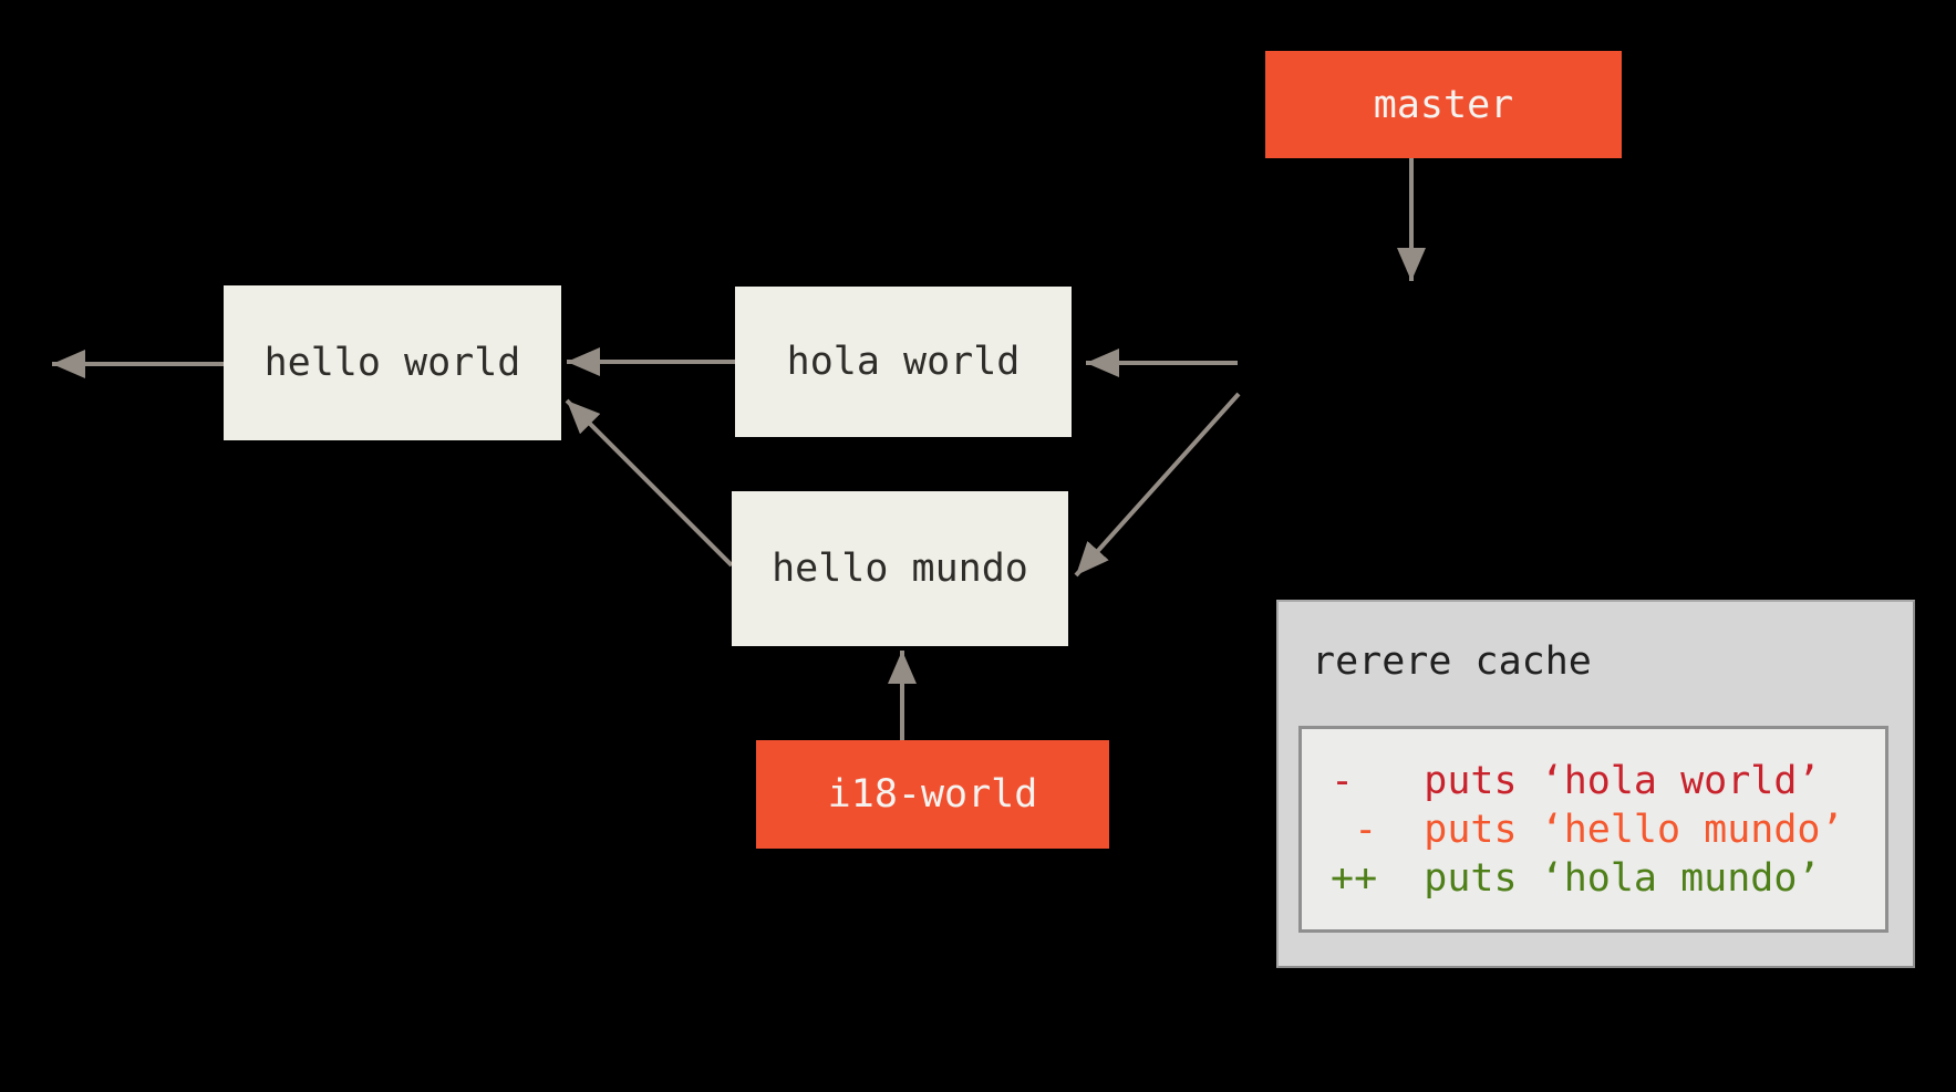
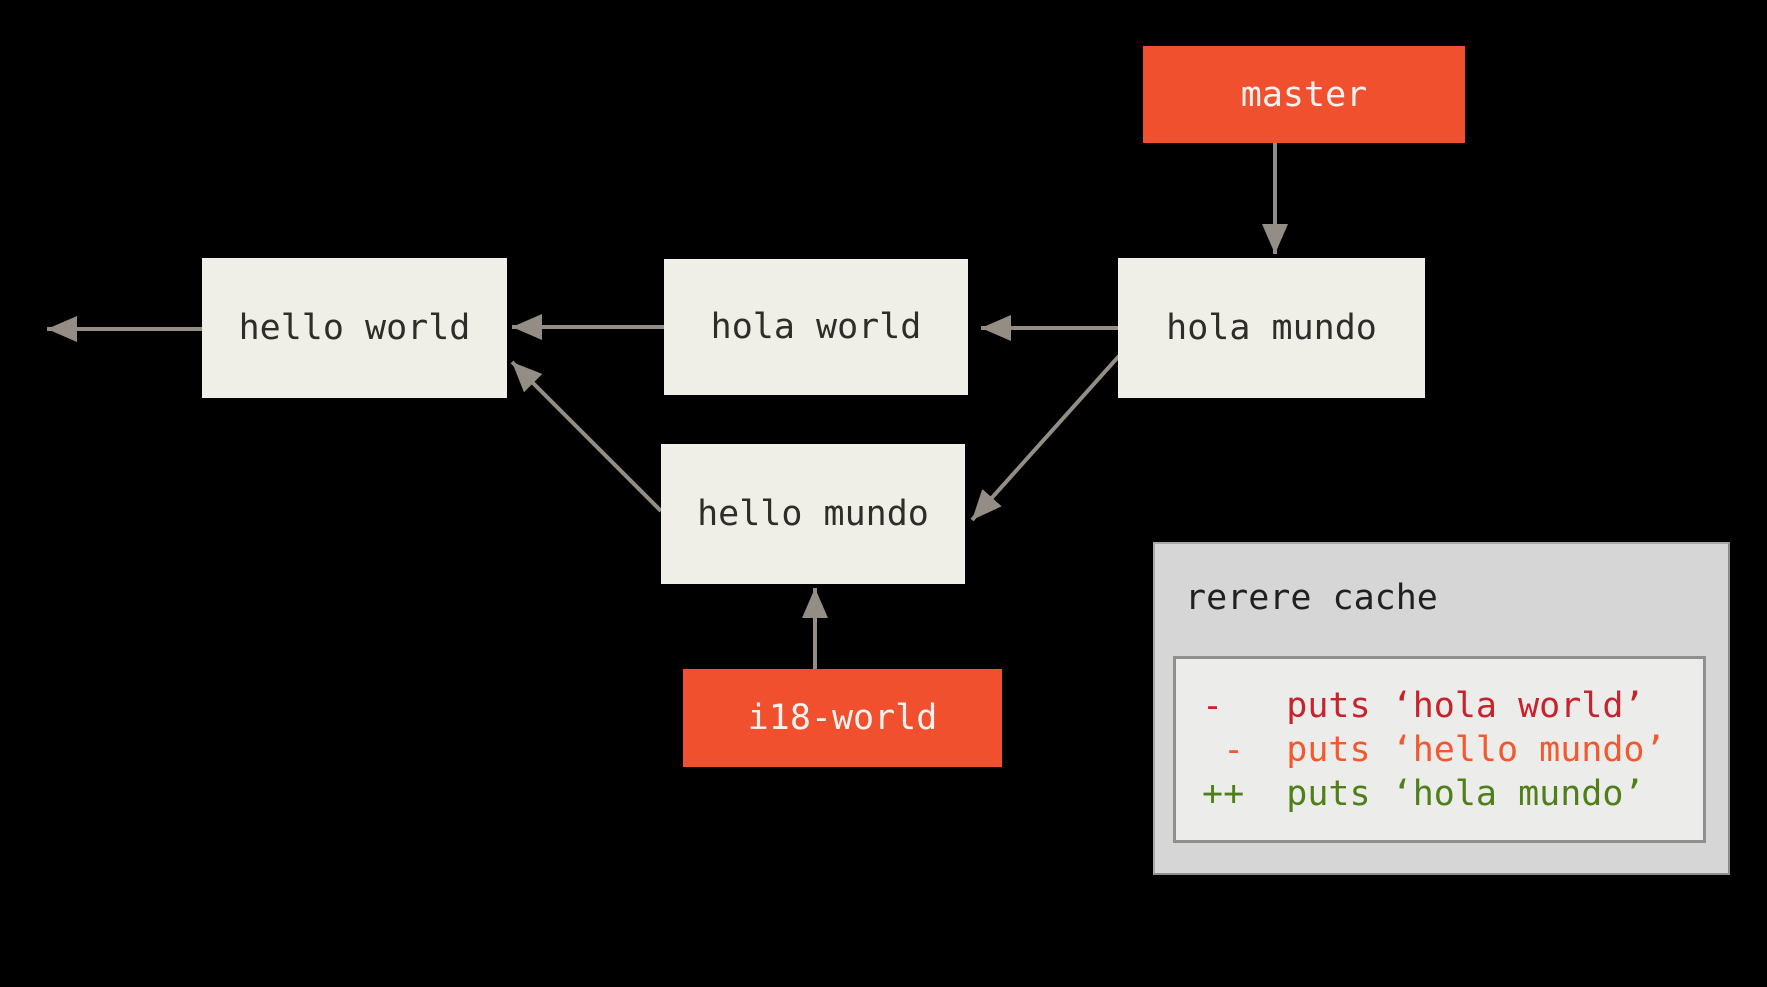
  hello world
  hola world
+ hola mundo
  hello mundo
  master
  i18-world
  rerere cache
  - puts ‘hola world’
  - puts ‘hello mundo’
  ++ puts ‘hola mundo’
